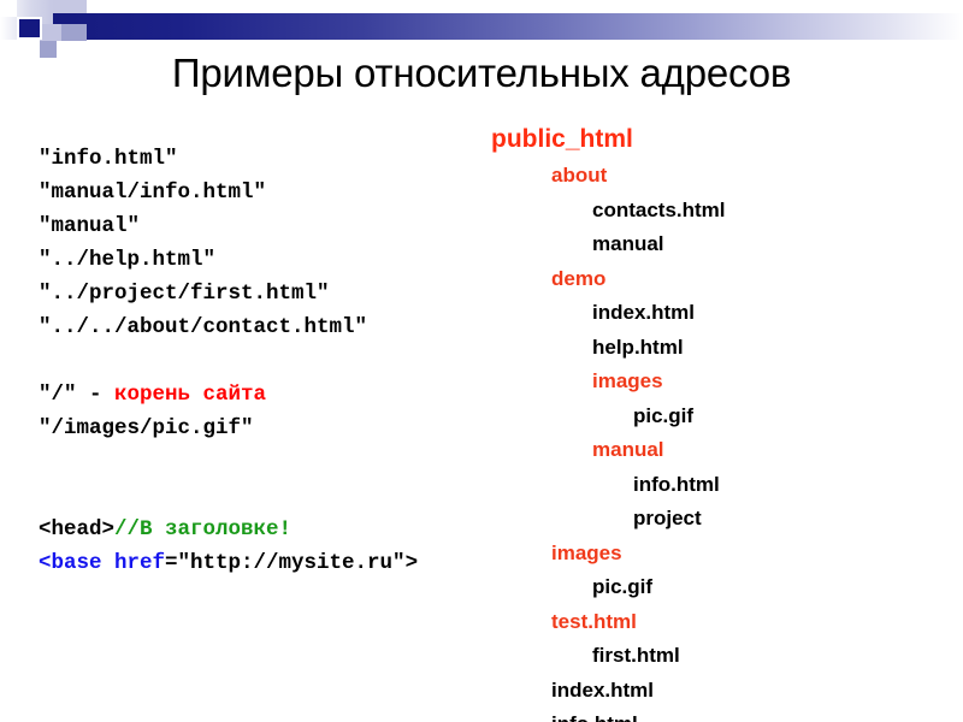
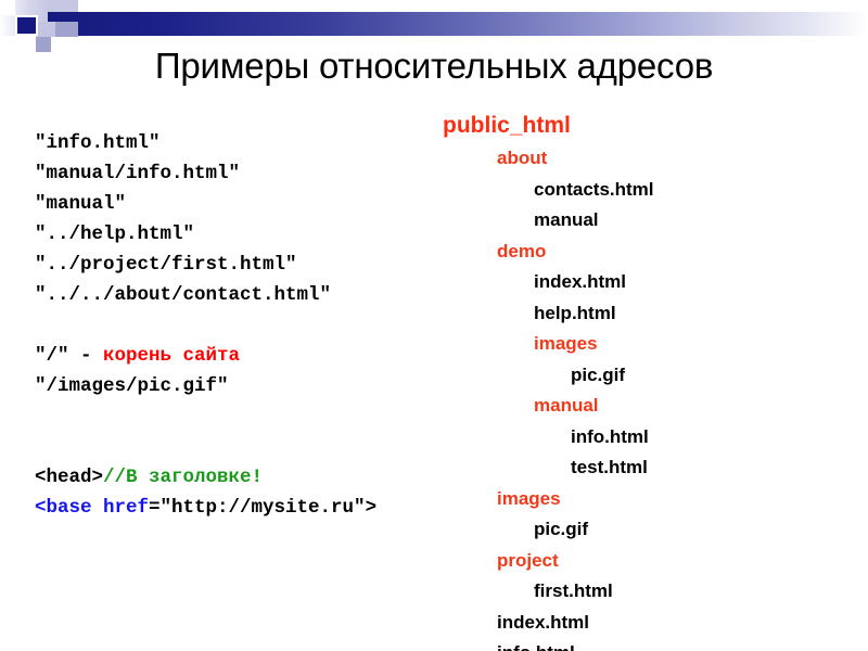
  Примеры относительных адресов
  "info.html"
  "manual/info.html"
  "manual"
  "../help.html"
  "../project/first.html"
  "../../about/contact.html"
  "/" - корень сайта
  "/images/pic.gif"
  <head>//В заголовке!
  <base href="http://mysite.ru">
  public_html
  about
  contacts.html
  manual
  demo
  index.html
  help.html
  images
  pic.gif
  manual
  info.html
- project
+ test.html
  images
  pic.gif
- test.html
+ project
  first.html
  index.html
